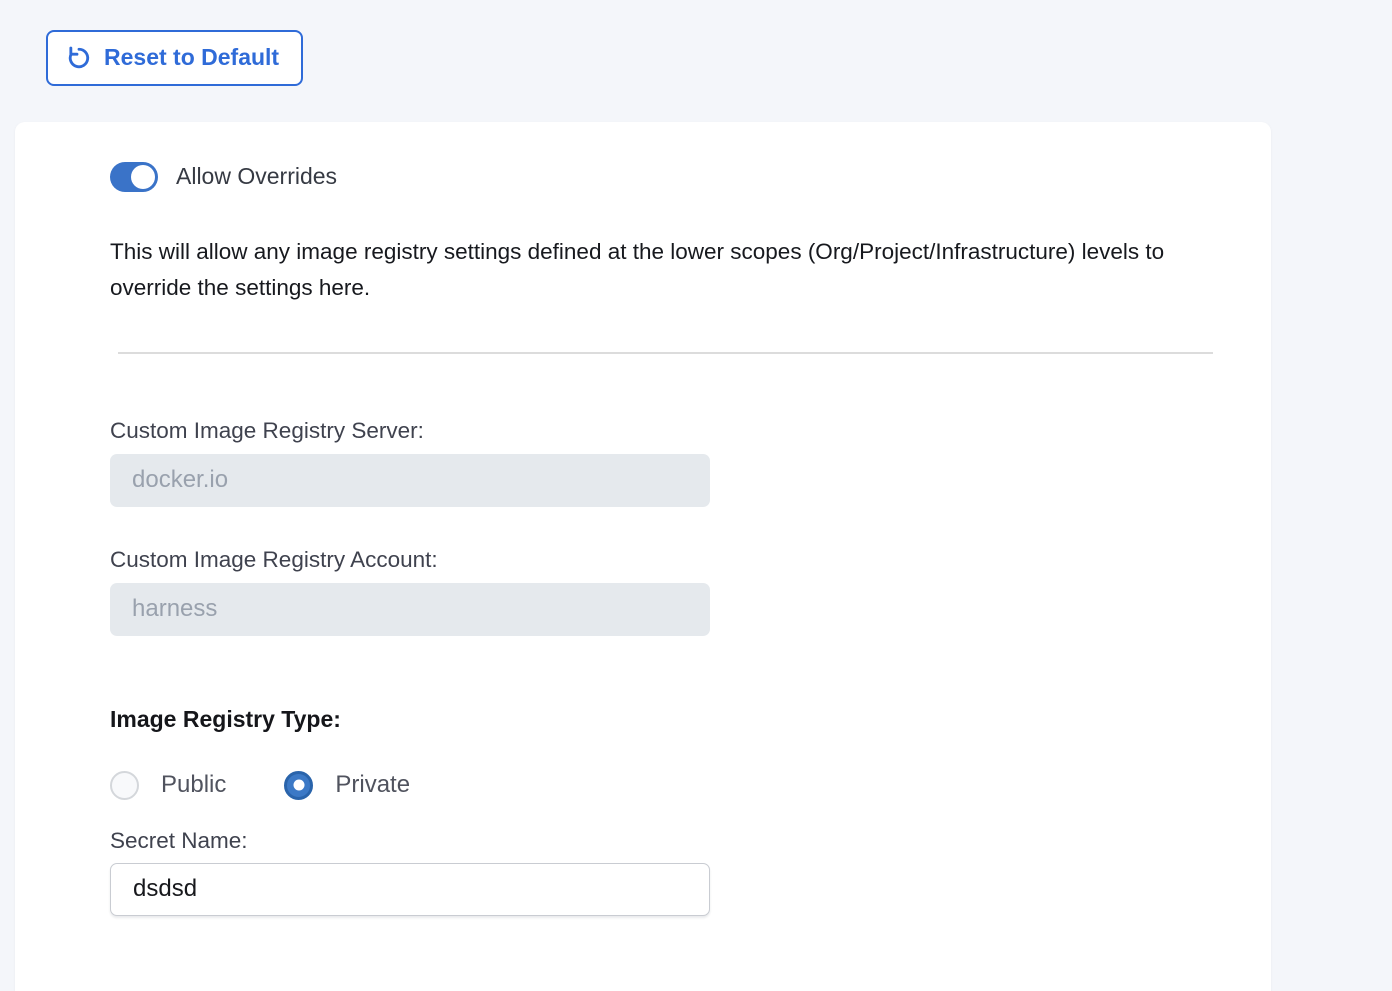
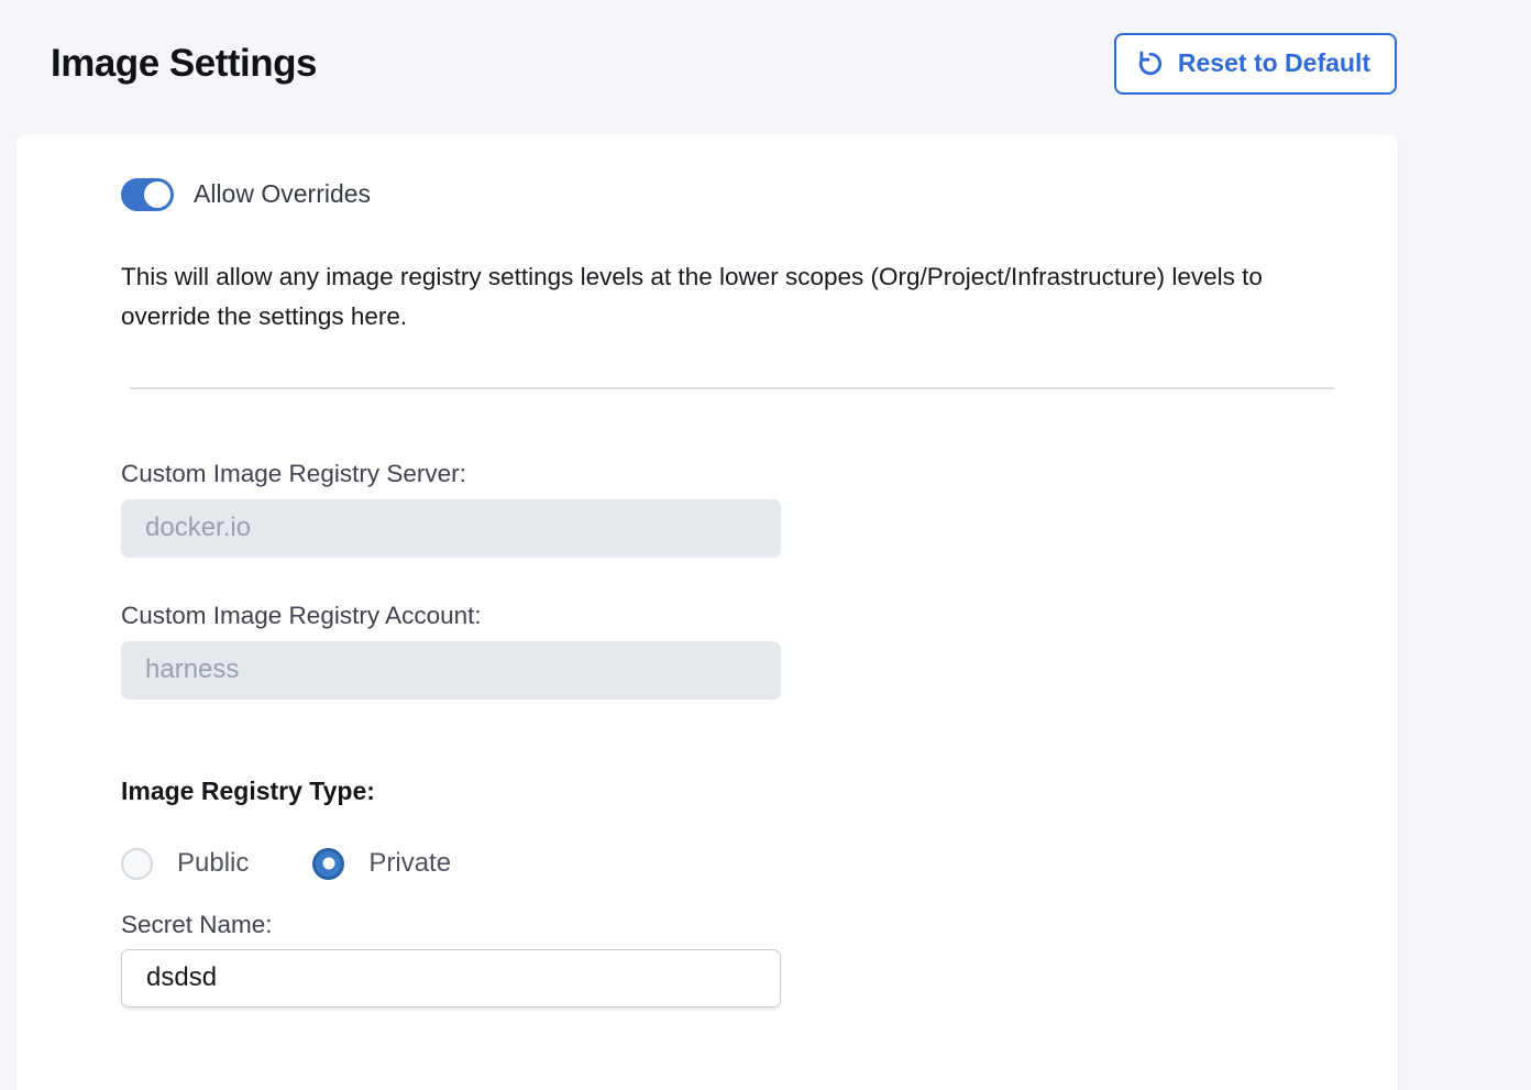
+ Image Settings
  Reset to Default
  Allow Overrides
- This will allow any image registry settings defined at the lower scopes (Org/Project/Infrastructure) levels to override the settings here.
+ This will allow any image registry settings levels at the lower scopes (Org/Project/Infrastructure) levels to override the settings here.
  Custom Image Registry Server:
  docker.io
  Custom Image Registry Account:
  harness
  Image Registry Type:
  Public
  Private
  Secret Name:
  dsdsd
